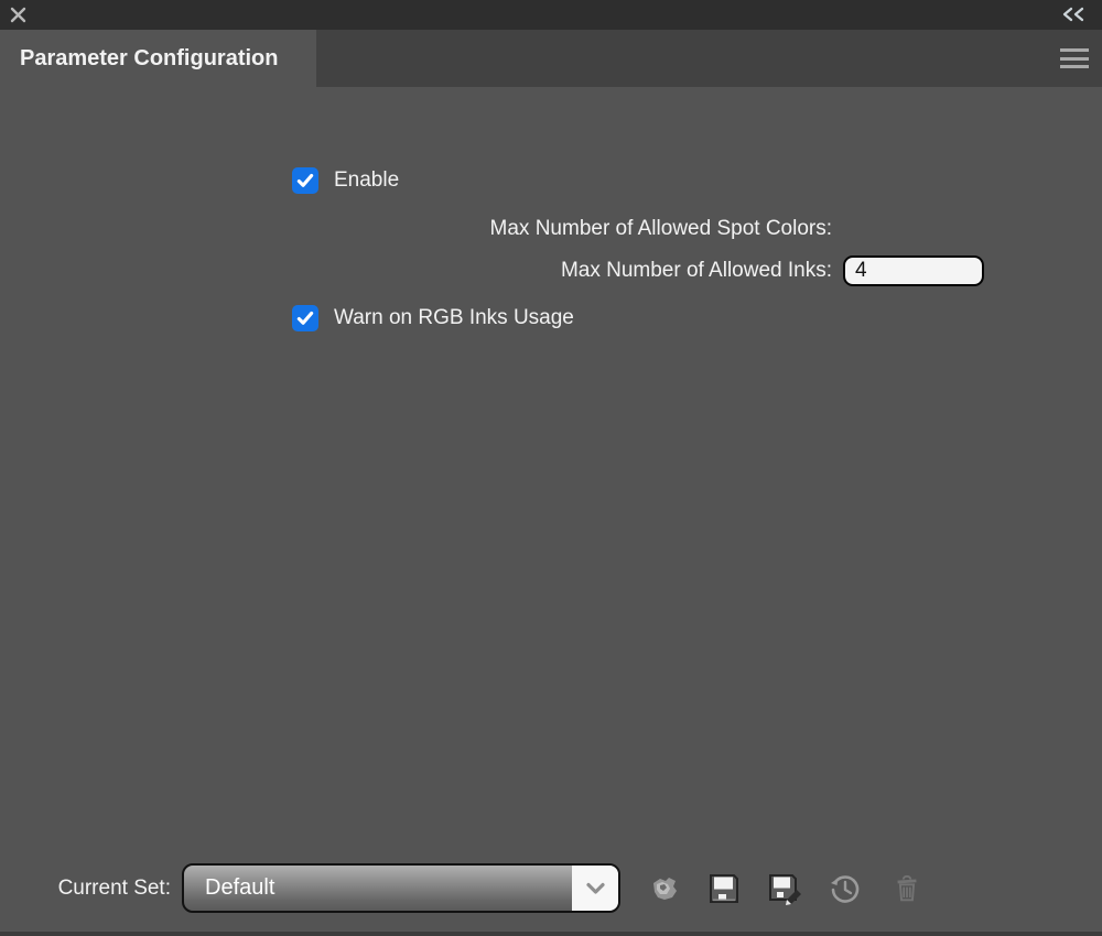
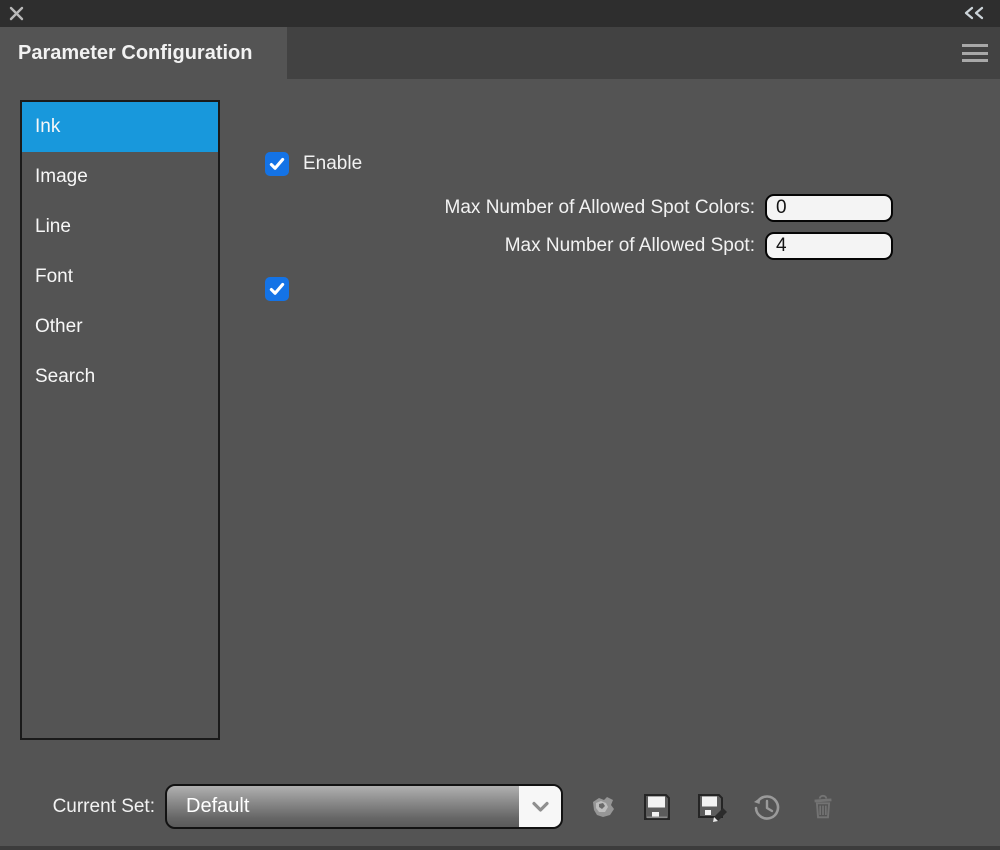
  Parameter Configuration
+ Ink
+ Image
+ Line
+ Font
+ Other
+ Search
  Enable
  Max Number of Allowed Spot Colors:
+ 0
- Max Number of Allowed Inks:
+ Max Number of Allowed Spot:
  4
- Warn on RGB Inks Usage
  Current Set:
  Default
